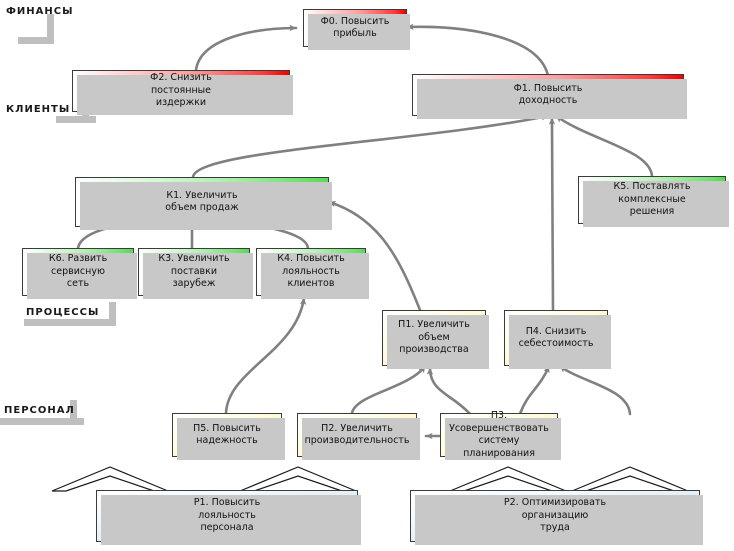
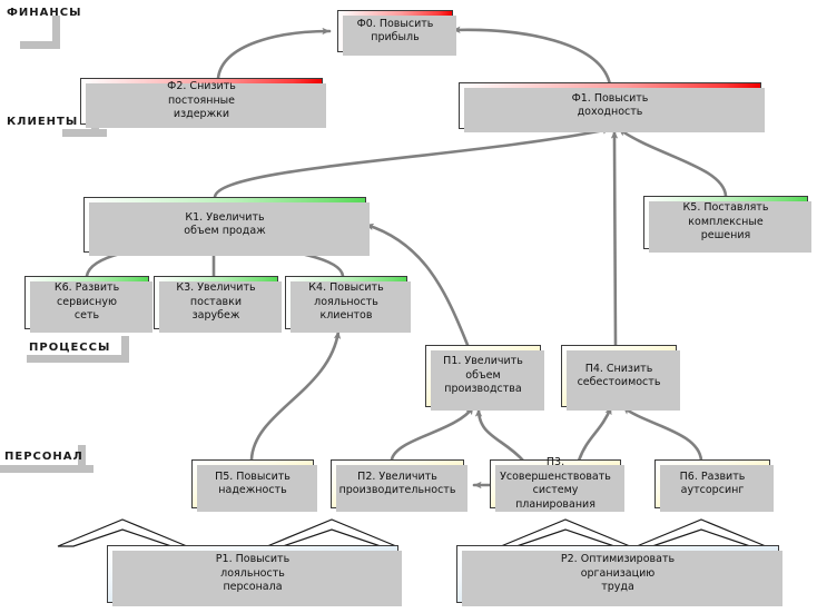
  ФИНАНСЫ
  КЛИЕНТЫ
  ПРОЦЕССЫ
  ПЕРСОНАЛ
  Ф0. Повысить
  прибыль
  Ф2. Снизить
  постоянные
  издержки
  Ф1. Повысить
  доходность
  К1. Увеличить
  объем продаж
  К5. Поставлять
  комплексные
  решения
  К6. Развить
  сервисную
  сеть
  К3. Увеличить
  поставки
  зарубеж
  К4. Повысить
  лояльность
  клиентов
  П1. Увеличить
  объем
  производства
  П4. Снизить
  себестоимость
  П5. Повысить
  надежность
  П2. Увеличить
  производительность
  П3. Усовершенствовать
  систему
  планирования
+ П6. Развить
+ аутсорсинг
  Р1. Повысить
  лояльность
  персонала
  Р2. Оптимизировать
  организацию
  труда
